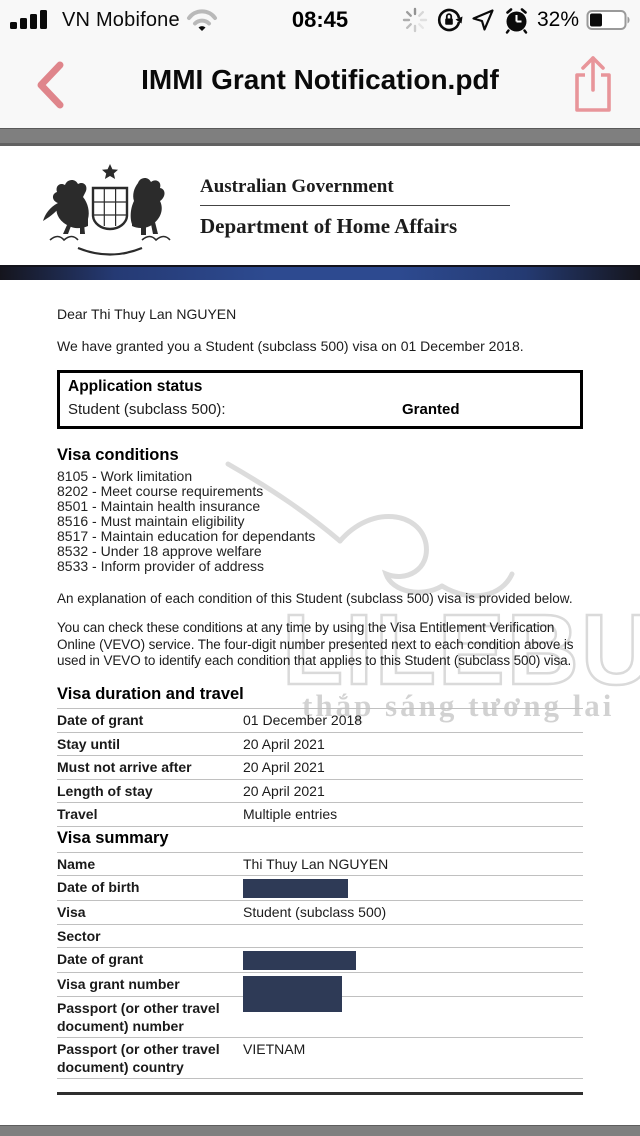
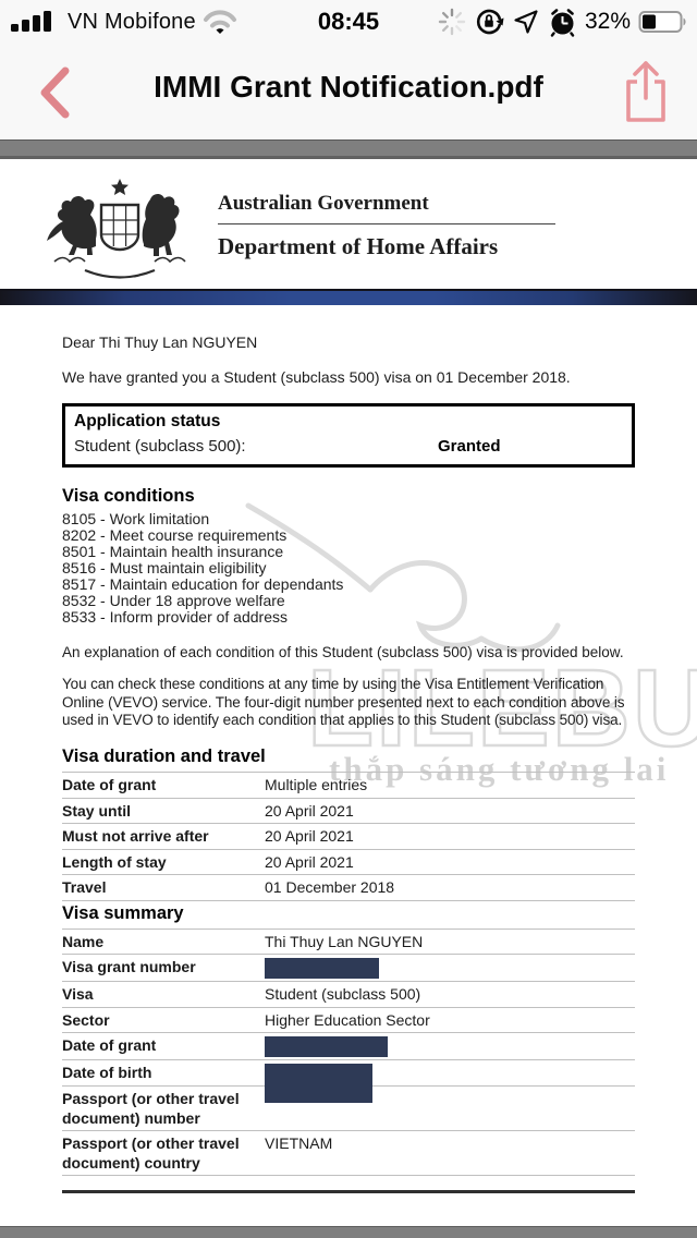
  VN Mobifone
  08:45
  32%
  IMMI Grant Notification.pdf
  LILEBU
  thắp sáng tương lai
  Australian Government
  Department of Home Affairs
  Dear Thi Thuy Lan NGUYEN
  We have granted you a Student (subclass 500) visa on 01 December 2018.
  Application status
  Student (subclass 500):
  Granted
  Visa conditions
  8105 - Work limitation
  8202 - Meet course requirements
  8501 - Maintain health insurance
  8516 - Must maintain eligibility
  8517 - Maintain education for dependants
  8532 - Under 18 approve welfare
  8533 - Inform provider of address
  An explanation of each condition of this Student (subclass 500) visa is provided below.
  You can check these conditions at any time by using the Visa Entitlement Verification Online (VEVO) service. The four-digit number presented next to each condition above is used in VEVO to identify each condition that applies to this Student (subclass 500) visa.
  Visa duration and travel
  Date of grant
- 01 December 2018
+ Multiple entries
  Stay until
  20 April 2021
  Must not arrive after
  20 April 2021
  Length of stay
  20 April 2021
  Travel
- Multiple entries
+ 01 December 2018
  Visa summary
  Name
  Thi Thuy Lan NGUYEN
- Date of birth
+ Visa grant number
  Visa
  Student (subclass 500)
  Sector
+ Higher Education Sector
  Date of grant
- Visa grant number
+ Date of birth
  Passport (or other travel document) number
  Passport (or other travel document) country
  VIETNAM
